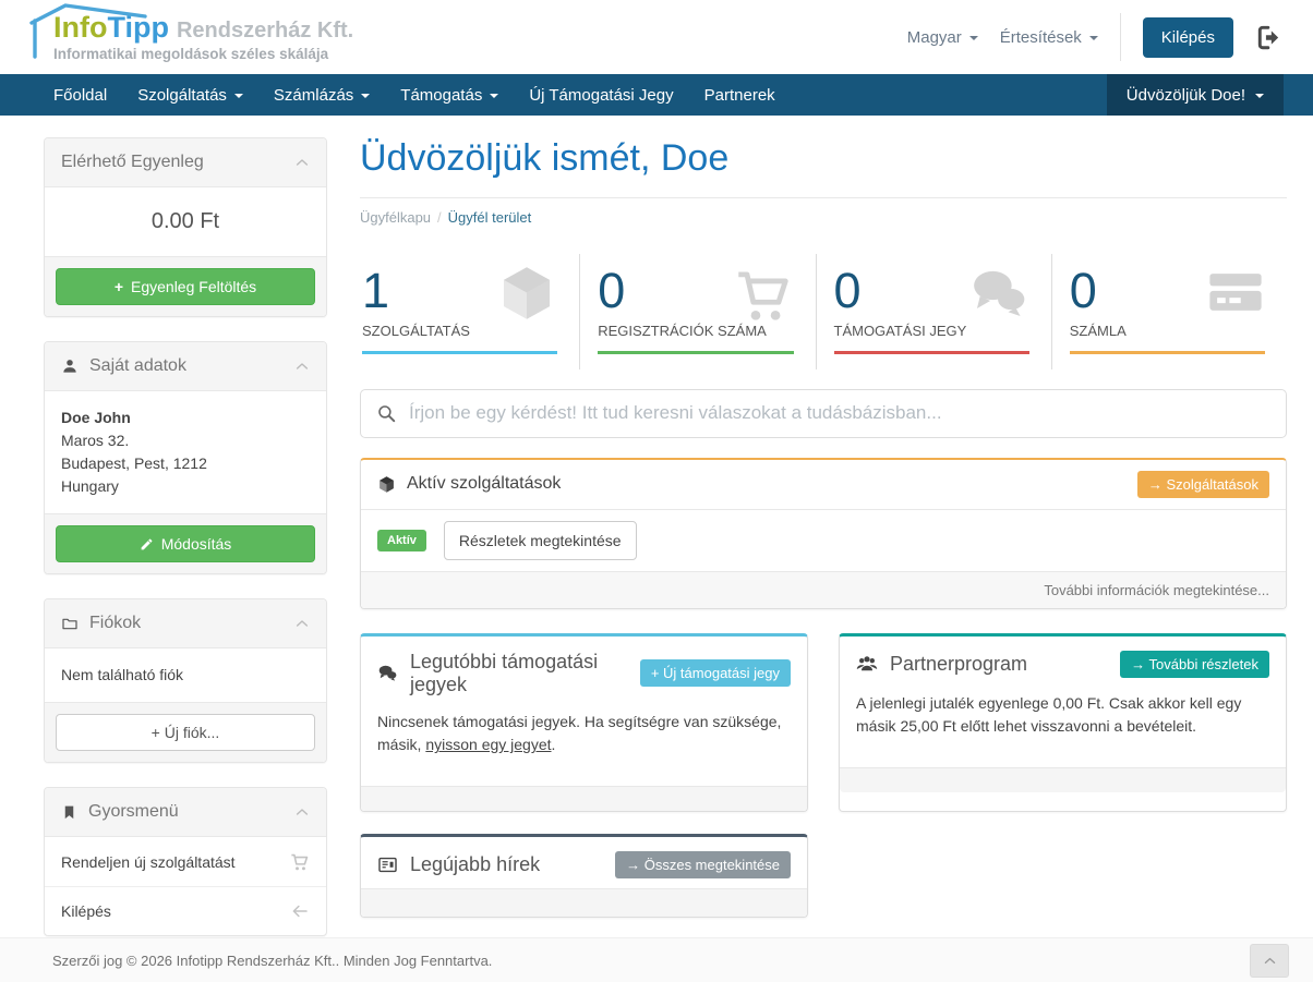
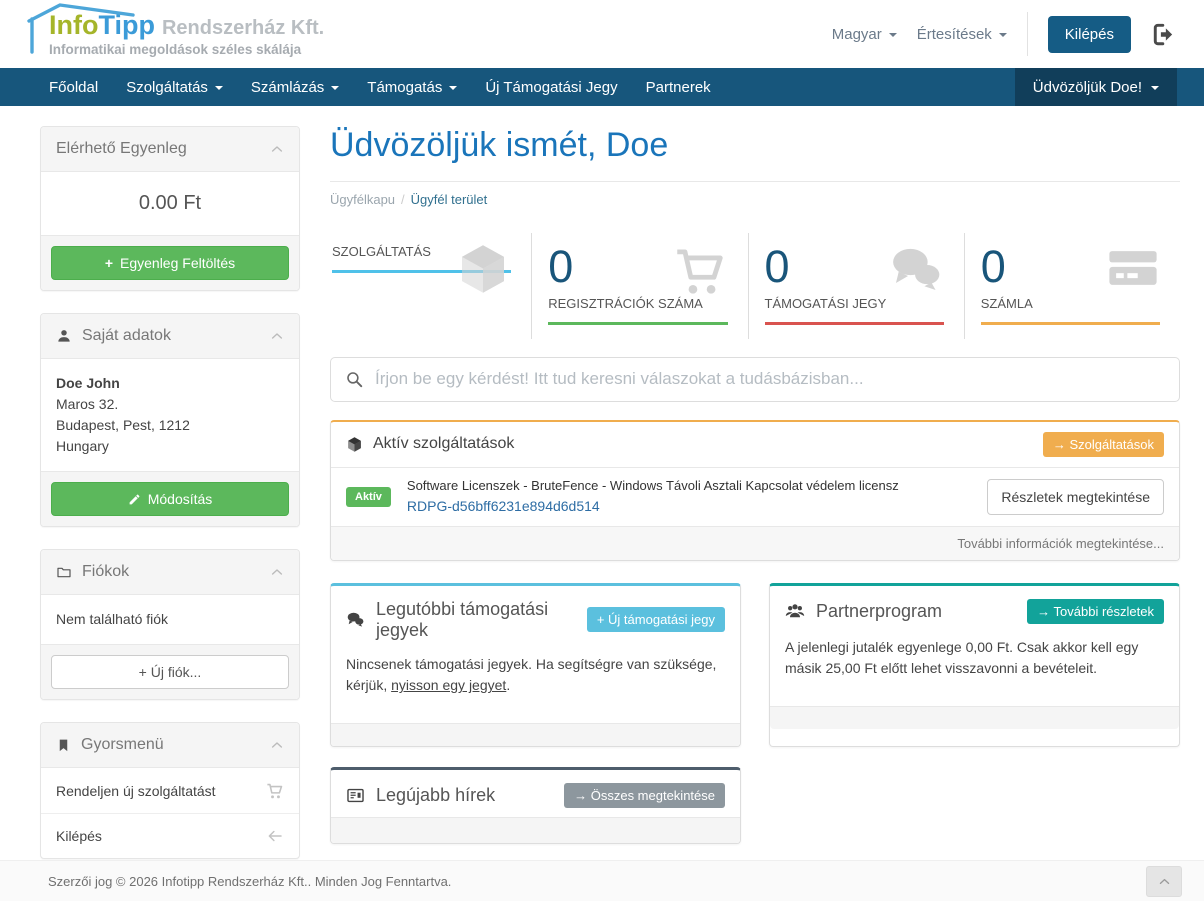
  InfoTipp Rendszerház Kft.
  Informatikai megoldások széles skálája
  Magyar
  Értesítések
  Kilépés
  Főoldal
  Szolgáltatás
  Számlázás
  Támogatás
  Új Támogatási Jegy
  Partnerek
  Üdvözöljük Doe!
  Elérhető Egyenleg
  0.00 Ft
  +
  Egyenleg Feltöltés
  Saját adatok
  Doe John
  Maros 32.
  Budapest, Pest, 1212
  Hungary
  Módosítás
  Fiókok
  Nem található fiók
  + Új fiók...
  Gyorsmenü
  Rendeljen új szolgáltatást
  Kilépés
  Üdvözöljük ismét, Doe
  Ügyfélkapu / Ügyfél terület
- 1
  SZOLGÁLTATÁS
  0
  REGISZTRÁCIÓK SZÁMA
  0
  TÁMOGATÁSI JEGY
  0
  SZÁMLA
  Írjon be egy kérdést! Itt tud keresni válaszokat a tudásbázisban...
  Aktív szolgáltatások
  → Szolgáltatások
  Aktív
+ Software Licenszek - BruteFence - Windows Távoli Asztali Kapcsolat védelem licensz
+ RDPG-d56bff6231e894d6d514
  Részletek megtekintése
  További információk megtekintése...
  Legutóbbi támogatási jegyek
  + Új támogatási jegy
- Nincsenek támogatási jegyek. Ha segítségre van szüksége, másik, nyisson egy jegyet.
+ Nincsenek támogatási jegyek. Ha segítségre van szüksége, kérjük, nyisson egy jegyet.
  Partnerprogram
  → További részletek
  A jelenlegi jutalék egyenlege 0,00 Ft. Csak akkor kell egy másik 25,00 Ft előtt lehet visszavonni a bevételeit.
  Legújabb hírek
  → Összes megtekintése
  Szerzői jog © 2026 Infotipp Rendszerház Kft.. Minden Jog Fenntartva.
